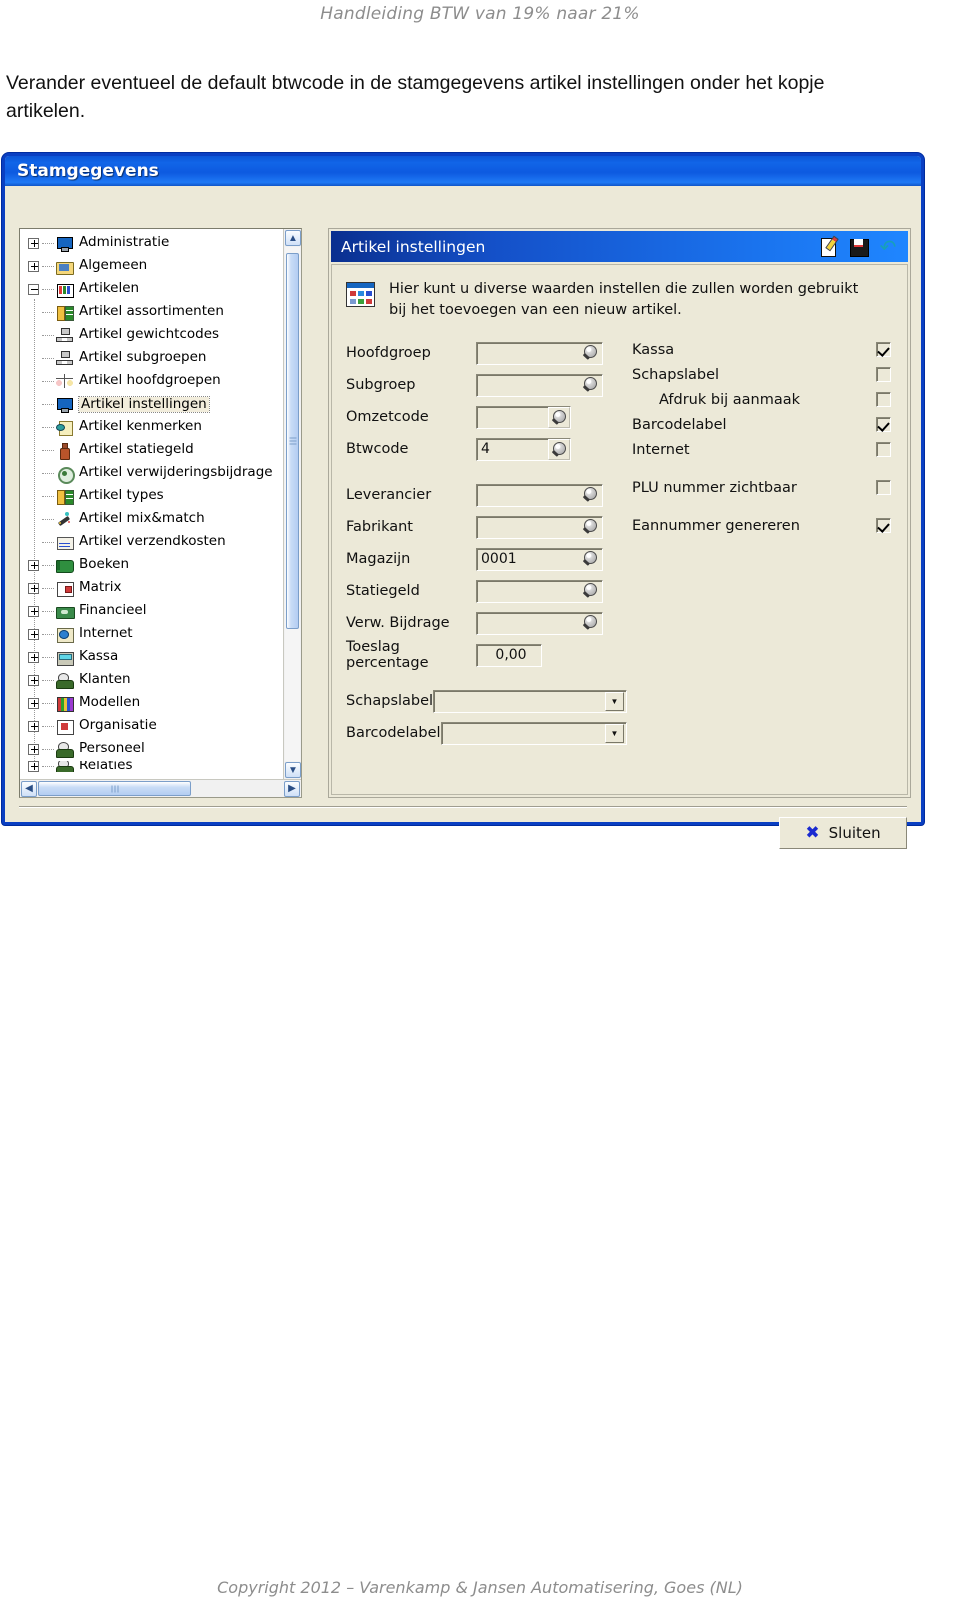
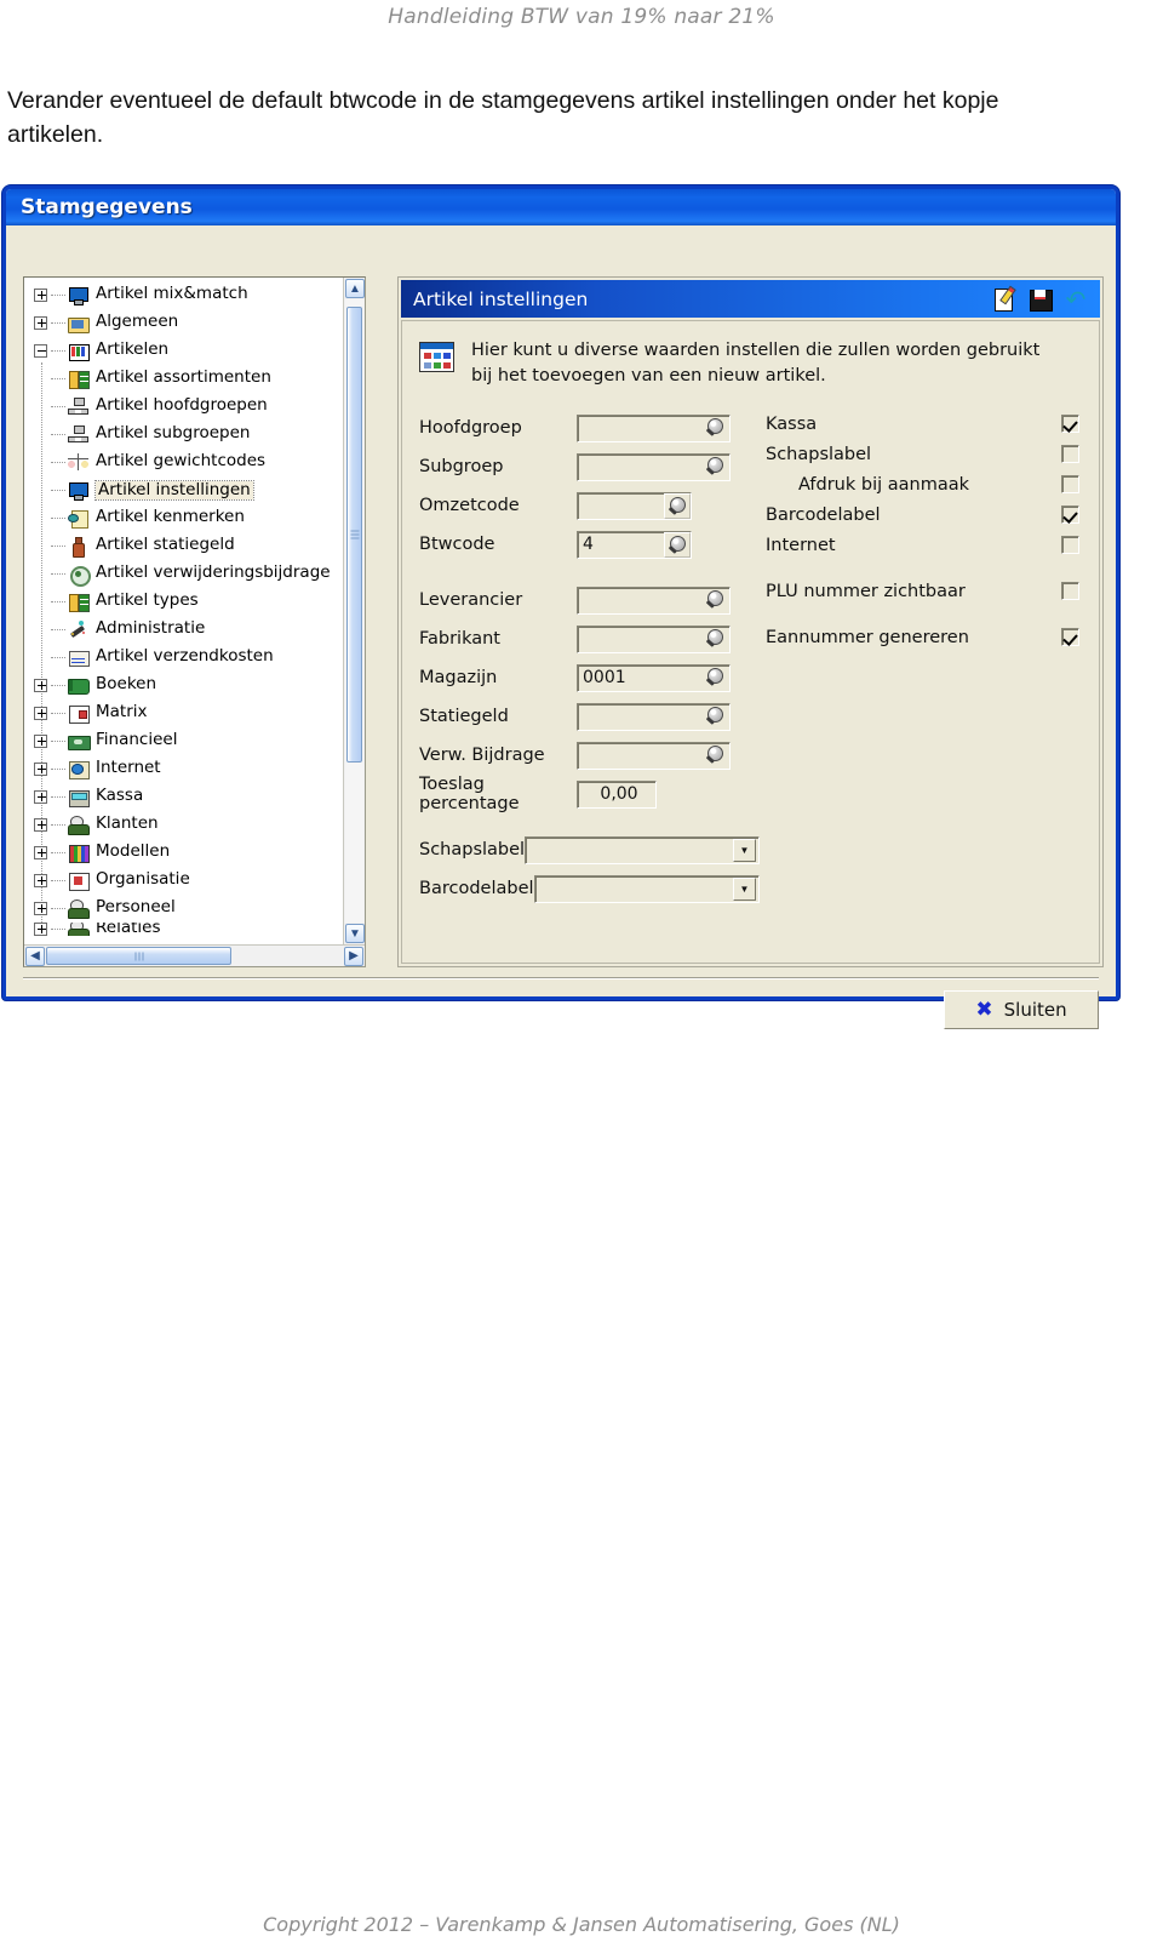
  Handleiding BTW van 19% naar 21%
  Verander eventueel de default btwcode in de stamgegevens artikel instellingen onder het kopje artikelen.
  Stamgegevens
- Administratie
+ Artikel mix&match
  Algemeen
  Artikelen
  Artikel assortimenten
- Artikel gewichtcodes
+ Artikel hoofdgroepen
  Artikel subgroepen
- Artikel hoofdgroepen
+ Artikel gewichtcodes
  Artikel instellingen
  Artikel kenmerken
  Artikel statiegeld
  Artikel verwijderingsbijdrage
  Artikel types
- Artikel mix&match
+ Administratie
  Artikel verzendkosten
  Boeken
  Matrix
  Financieel
  Internet
  Kassa
  Klanten
  Modellen
  Organisatie
  Personeel
  Relaties
  ▲
  ▼
  ◀
  ▶
  Artikel instellingen
  ↶
  Hier kunt u diverse waarden instellen die zullen worden gebruikt
  bij het toevoegen van een nieuw artikel.
  Hoofdgroep
  Subgroep
  Omzetcode
  Btwcode
  4
  Leverancier
  Fabrikant
  Magazijn
  0001
  Statiegeld
  Verw. Bijdrage
  Toeslag percentage
  0,00
  Schapslabel
  ▼
  Barcodelabel
  ▼
  Kassa
  Schapslabel
  Afdruk bij aanmaak
  Barcodelabel
  Internet
  PLU nummer zichtbaar
  Eannummer genereren
  ✖
  Sluiten
  Copyright 2012 – Varenkamp & Jansen Automatisering, Goes (NL)
